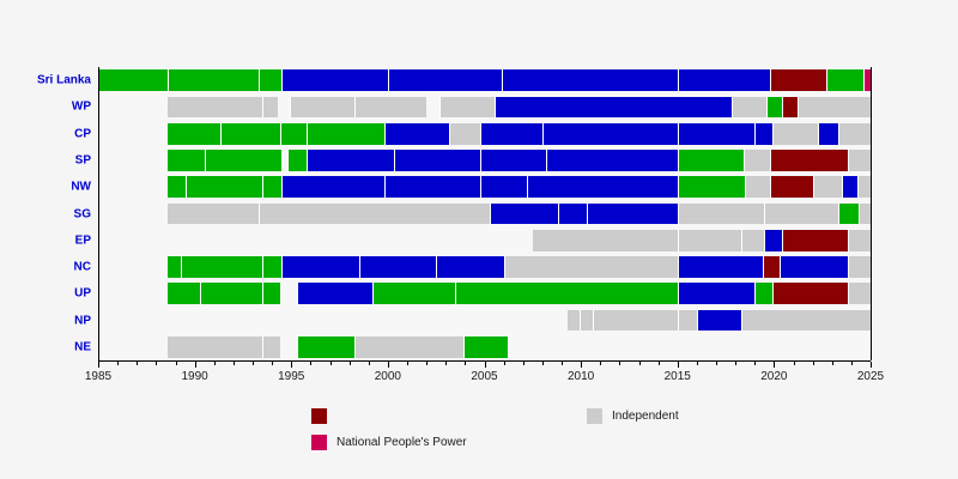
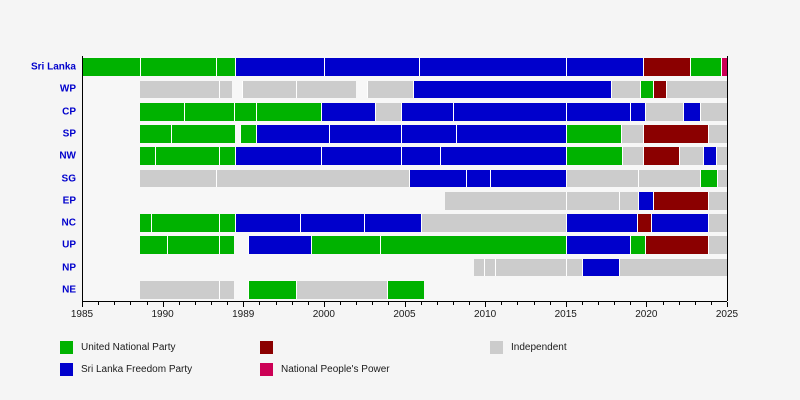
  Sri Lanka
  WP
  CP
  SP
  NW
  SG
  EP
  NC
  UP
  NP
  NE
  1985
  1990
- 1995
+ 1989
  2000
  2005
  2010
  2015
  2020
  2025
+ United National Party
+ Sri Lanka Freedom Party
  National People's Power
  Independent
